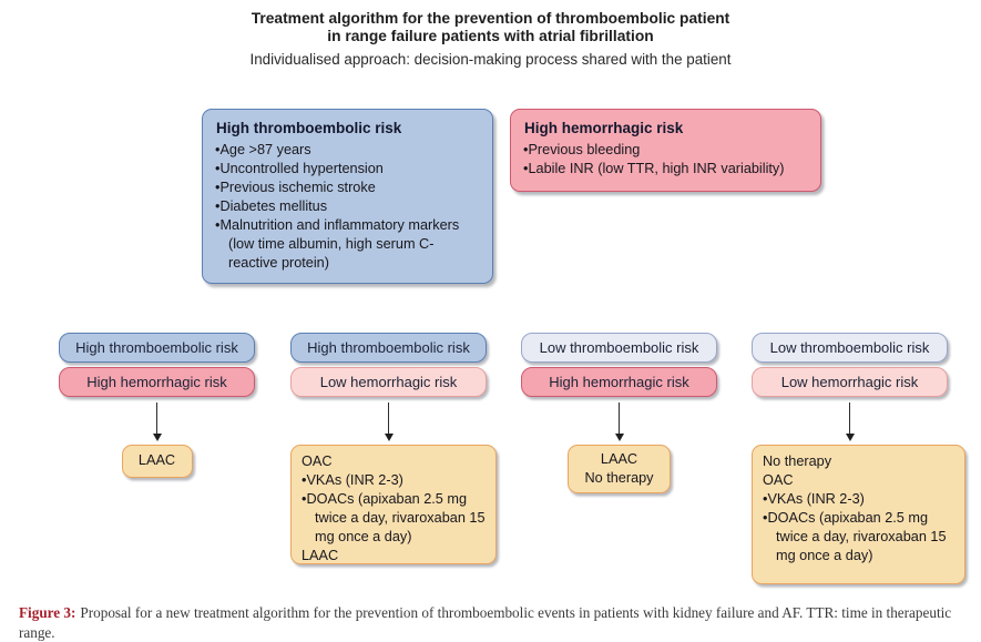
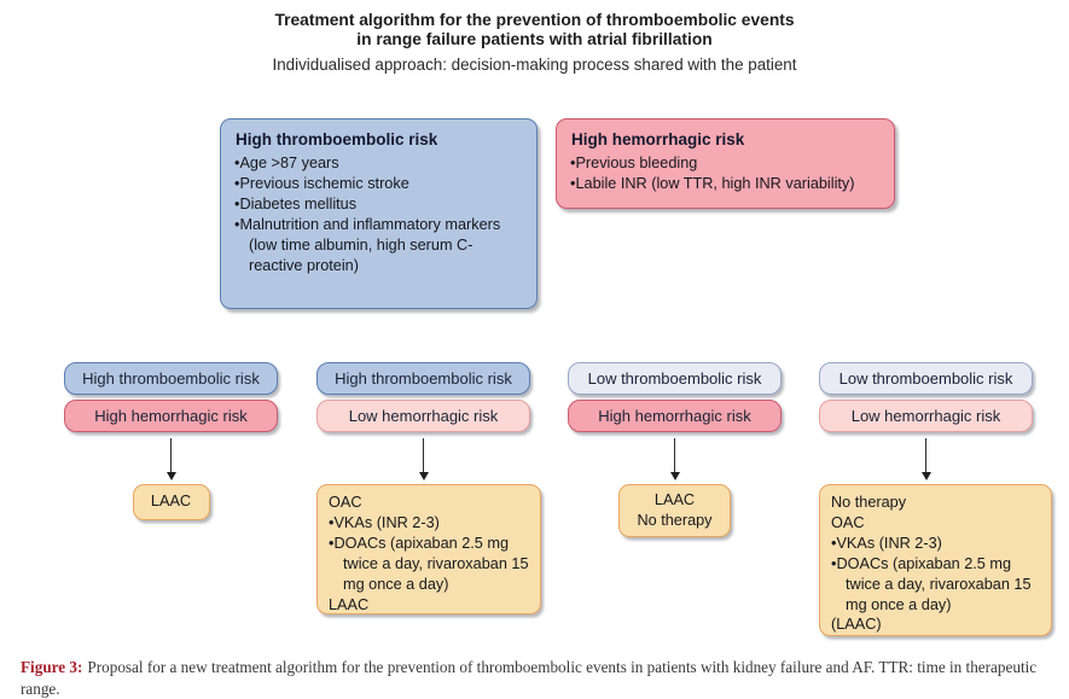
- Treatment algorithm for the prevention of thromboembolic patient
+ Treatment algorithm for the prevention of thromboembolic events
  in range failure patients with atrial fibrillation
  Individualised approach: decision-making process shared with the patient
  High thromboembolic risk
  Age >87 years
- Uncontrolled hypertension
  Previous ischemic stroke
  Diabetes mellitus
  Malnutrition and inflammatory markers (low time albumin, high serum C-reactive protein)
  High hemorrhagic risk
  Previous bleeding
  Labile INR (low TTR, high INR variability)
  High thromboembolic risk
  High hemorrhagic risk
  LAAC
  High thromboembolic risk
  Low hemorrhagic risk
  OAC
  VKAs (INR 2-3)
  DOACs (apixaban 2.5 mg twice a day, rivaroxaban 15 mg once a day)
  LAAC
  Low thromboembolic risk
  High hemorrhagic risk
  LAAC
  No therapy
  Low thromboembolic risk
  Low hemorrhagic risk
  No therapy
  OAC
  VKAs (INR 2-3)
  DOACs (apixaban 2.5 mg twice a day, rivaroxaban 15 mg once a day)
+ (LAAC)
  Figure 3: Proposal for a new treatment algorithm for the prevention of thromboembolic events in patients with kidney failure and AF. TTR: time in therapeutic range.
